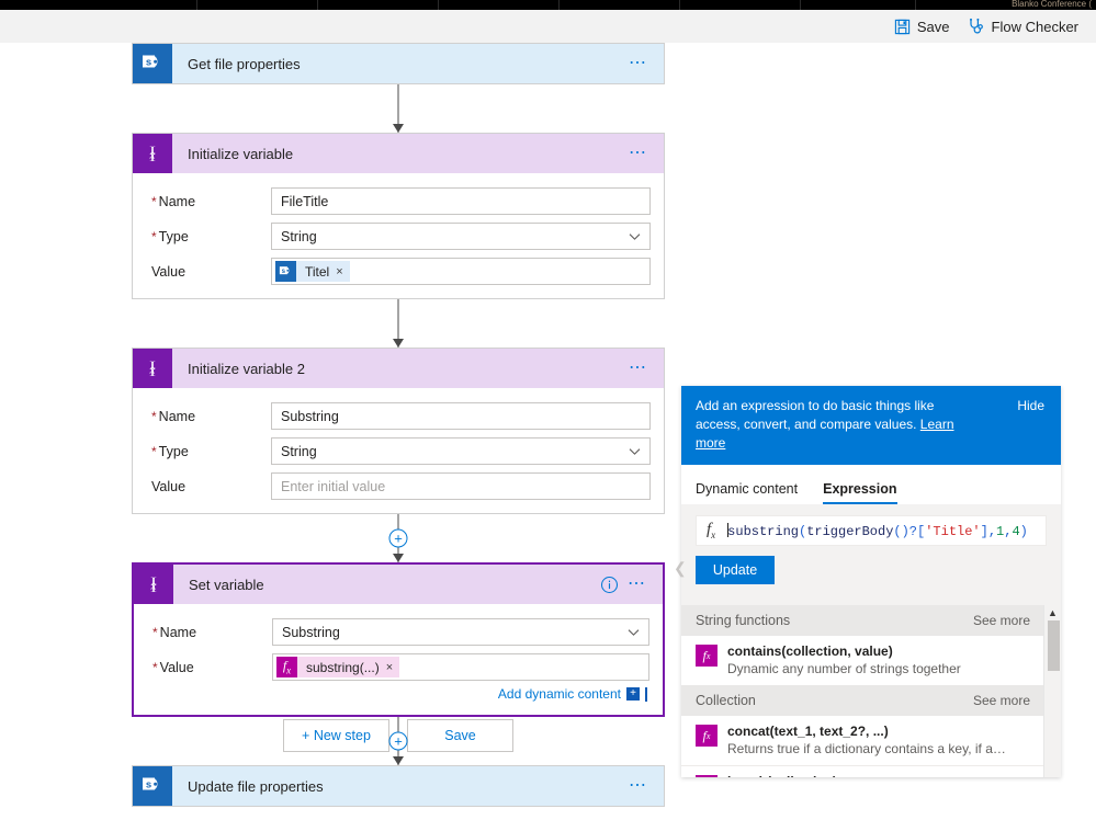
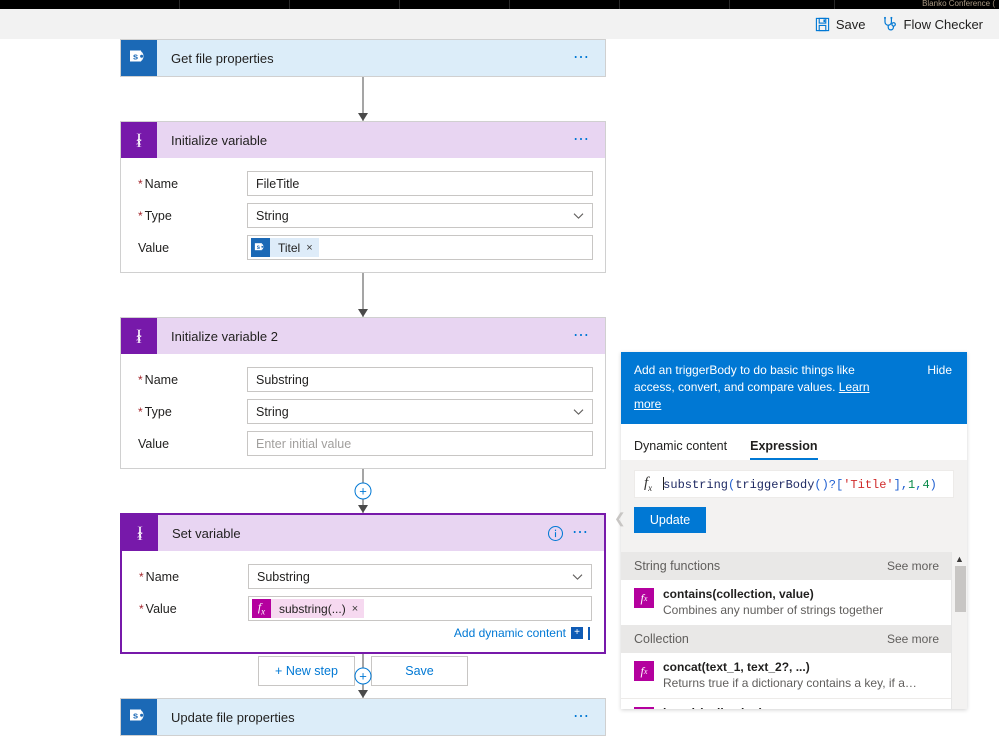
  Blanko Conference (
  Save
  Flow Checker
  s
  Get file properties
  ⋯
  {
  x
  Initialize variable
  ⋯
  Name
  FileTitle
  Type
  String
  Value
  Titel
  ×
  {
  x
  Initialize variable 2
  ⋯
  Name
  Substring
  Type
  String
  Value
  Enter initial value
  +
  {
  x
  Set variable
  ⋯
  Name
  Substring
  Value
  fx
  substring(...)
  ×
  Add dynamic content
  +
  +
  s
  Update file properties
  ⋯
  + New step
  Save
  ❮
- Add an expression to do basic things like access, convert, and compare values. Learn more
+ Add an triggerBody to do basic things like access, convert, and compare values. Learn more
  Hide
  Dynamic content
  Expression
  fx
  substring(triggerBody()?['Title'],1,4)
  Update
  String functions
  See more
  f
  x
  contains(collection, value)
- Dynamic any number of strings together
+ Combines any number of strings together
  Collection
  See more
  f
  x
  concat(text_1, text_2?, ...)
  Returns true if a dictionary contains a key, if an a
  ▲
